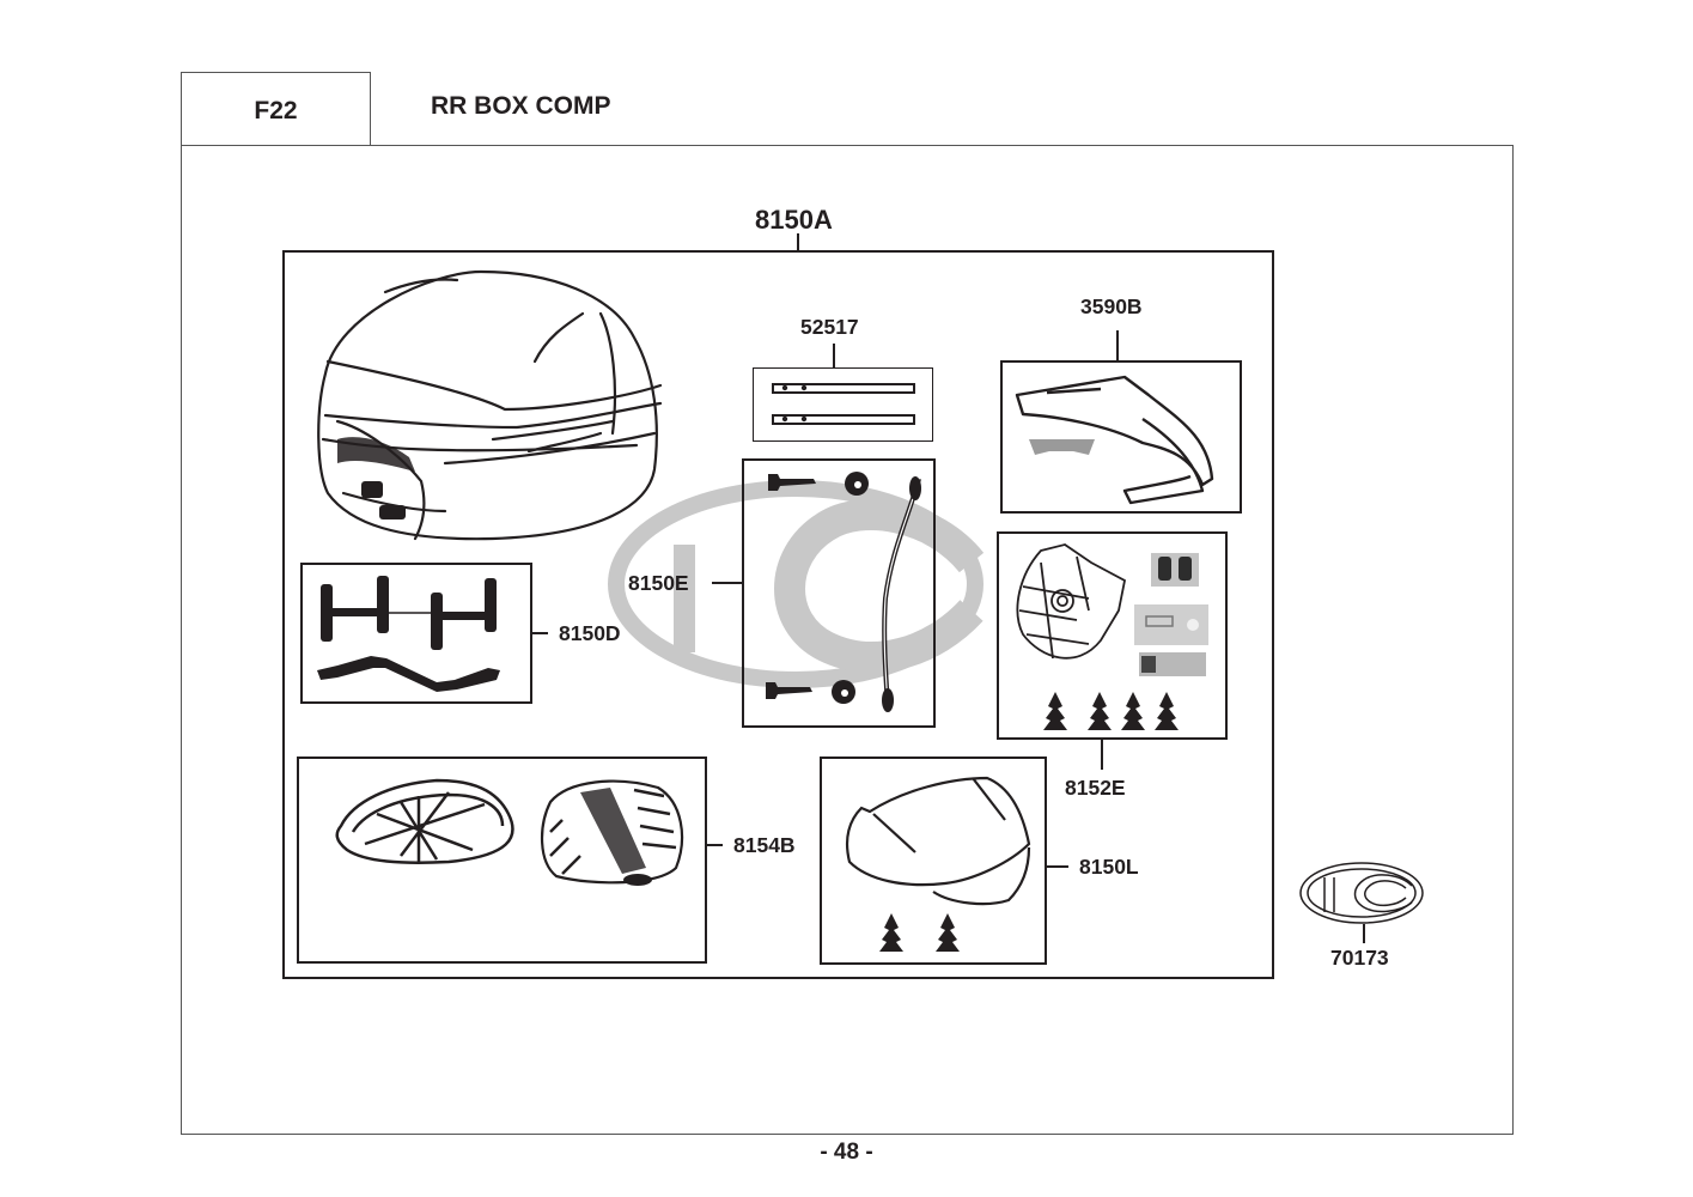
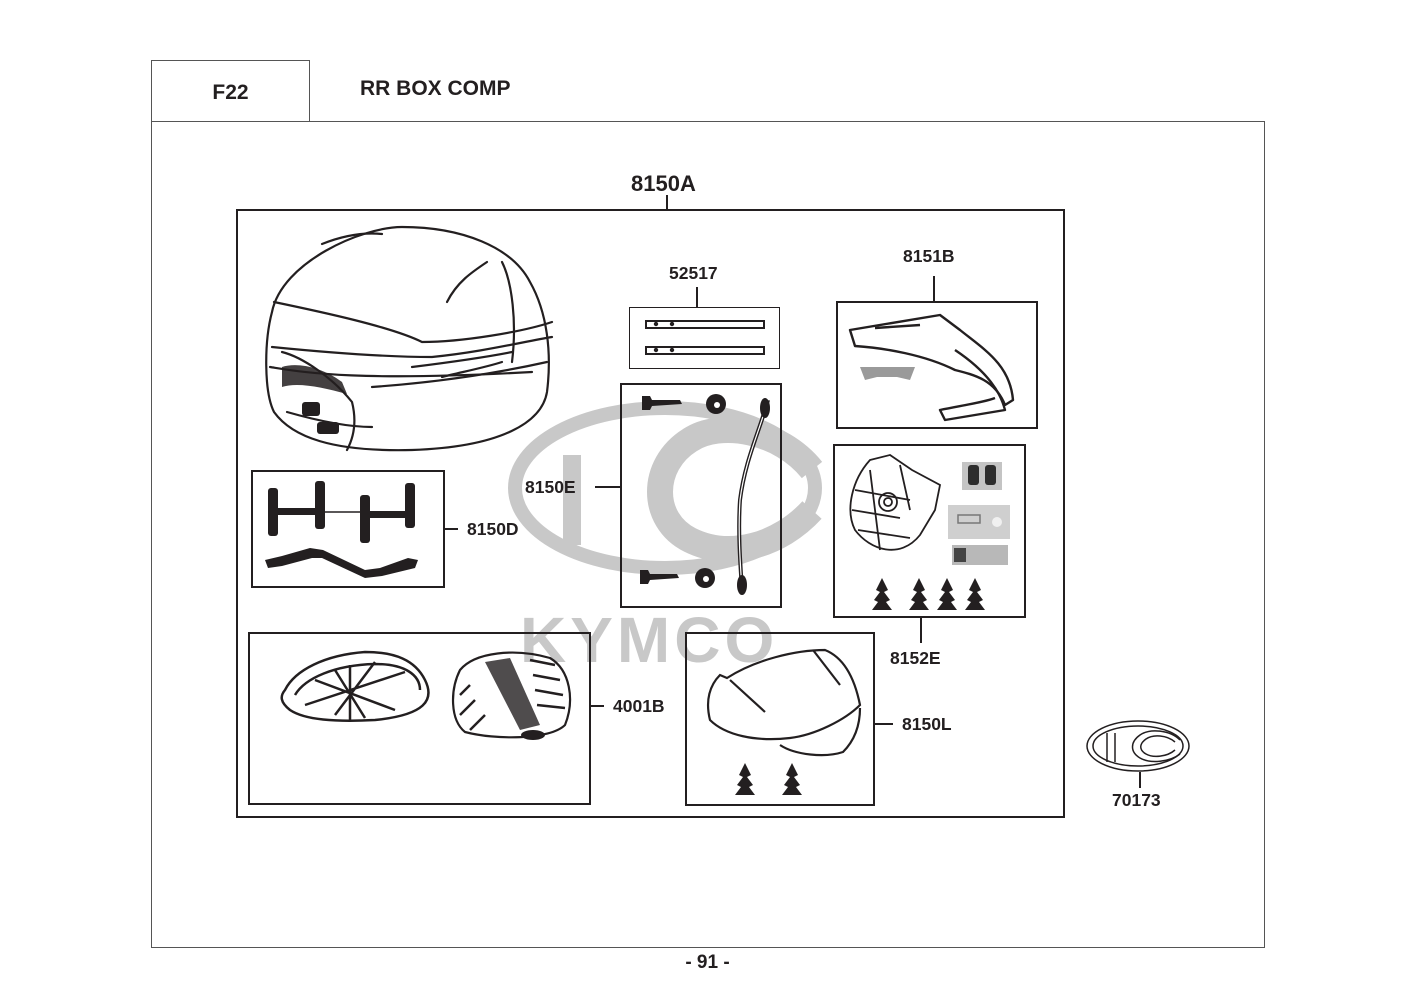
  F22
  RR BOX COMP
+ KYMCO
  8150A
  52517
- 3590B
+ 8151B
  8150D
  8150E
  8152E
- 8154B
+ 4001B
  8150L
  70173
- - 48 -
+ - 91 -
